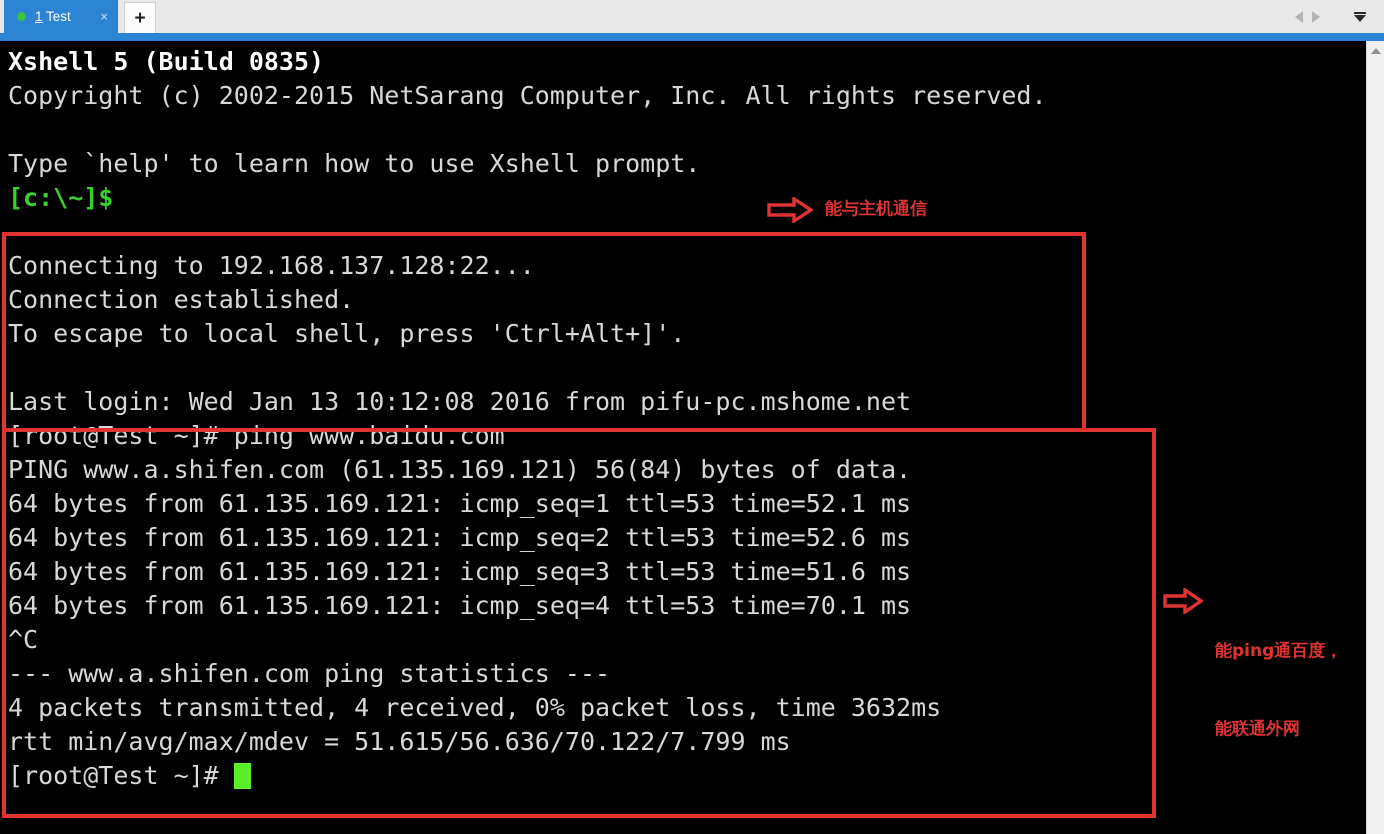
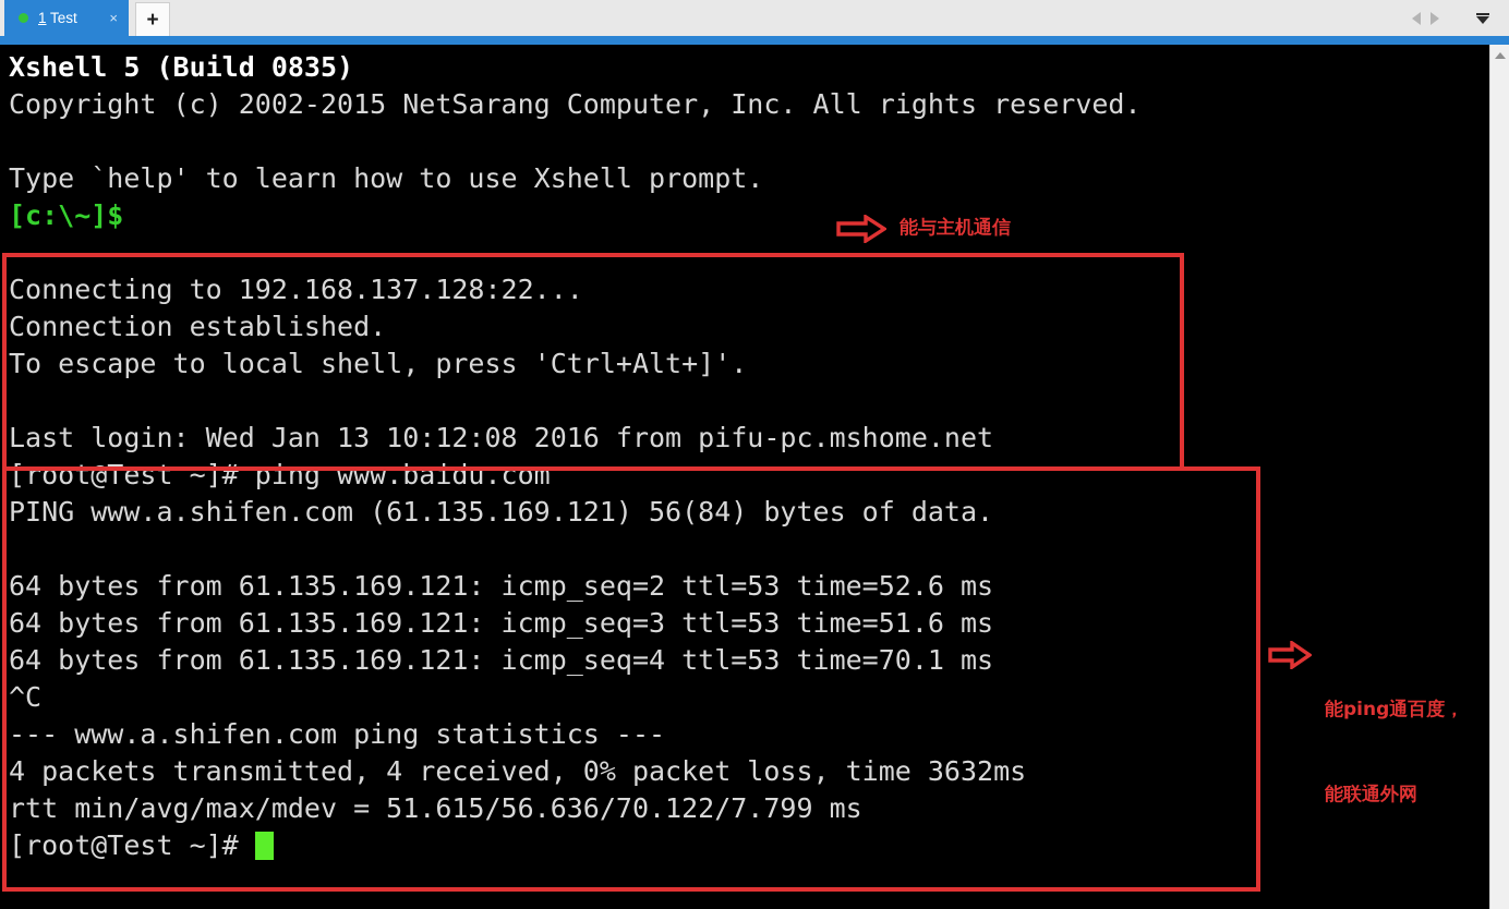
  1 Test
  ×
  +
  Xshell 5 (Build 0835)
  Copyright (c) 2002-2015 NetSarang Computer, Inc. All rights reserved.
  Type `help' to learn how to use Xshell prompt.
  [c:\~]$
  Connecting to 192.168.137.128:22...
  Connection established.
  To escape to local shell, press 'Ctrl+Alt+]'.
  Last login: Wed Jan 13 10:12:08 2016 from pifu-pc.mshome.net
  [root@Test ~]# ping www.baidu.com
  PING www.a.shifen.com (61.135.169.121) 56(84) bytes of data.
- 64 bytes from 61.135.169.121: icmp_seq=1 ttl=53 time=52.1 ms
  64 bytes from 61.135.169.121: icmp_seq=2 ttl=53 time=52.6 ms
  64 bytes from 61.135.169.121: icmp_seq=3 ttl=53 time=51.6 ms
  64 bytes from 61.135.169.121: icmp_seq=4 ttl=53 time=70.1 ms
  ^C
  --- www.a.shifen.com ping statistics ---
  4 packets transmitted, 4 received, 0% packet loss, time 3632ms
  rtt min/avg/max/mdev = 51.615/56.636/70.122/7.799 ms
  [root@Test ~]#
  能与主机通信
  能ping通百度，
  能联通外网
